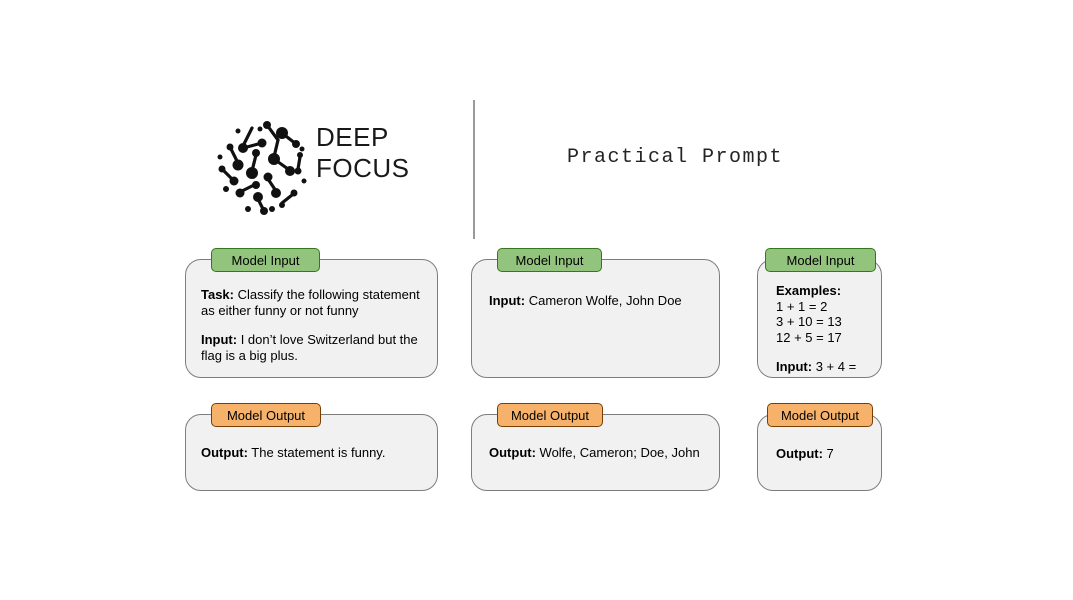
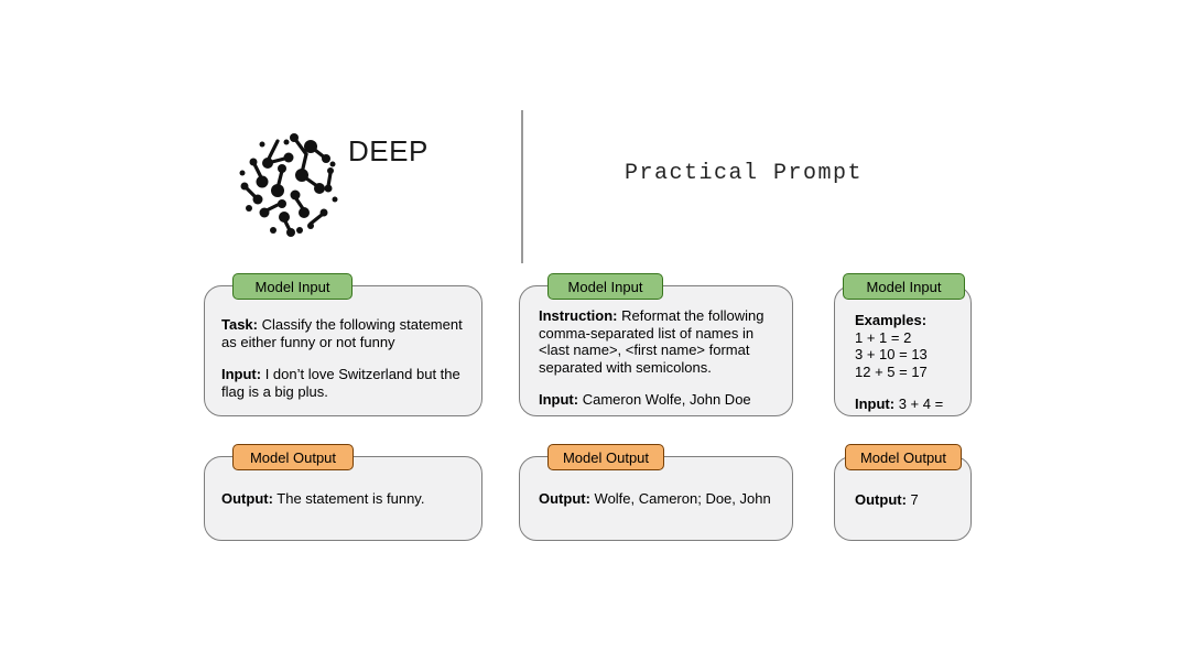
  DEEP
- FOCUS
  Practical Prompt
  Model Input
  Task: Classify the following statement as either funny or not funny
  Input: I don’t love Switzerland but the flag is a big plus.
  Model Input
+ Instruction: Reformat the following comma-separated list of names in <last name>, <first name> format separated with semicolons.
  Input: Cameron Wolfe, John Doe
  Model Input
  Examples:
  1 + 1 = 2
  3 + 10 = 13
  12 + 5 = 17
  Input: 3 + 4 =
  Model Output
  Output: The statement is funny.
  Model Output
  Output: Wolfe, Cameron; Doe, John
  Model Output
  Output: 7
